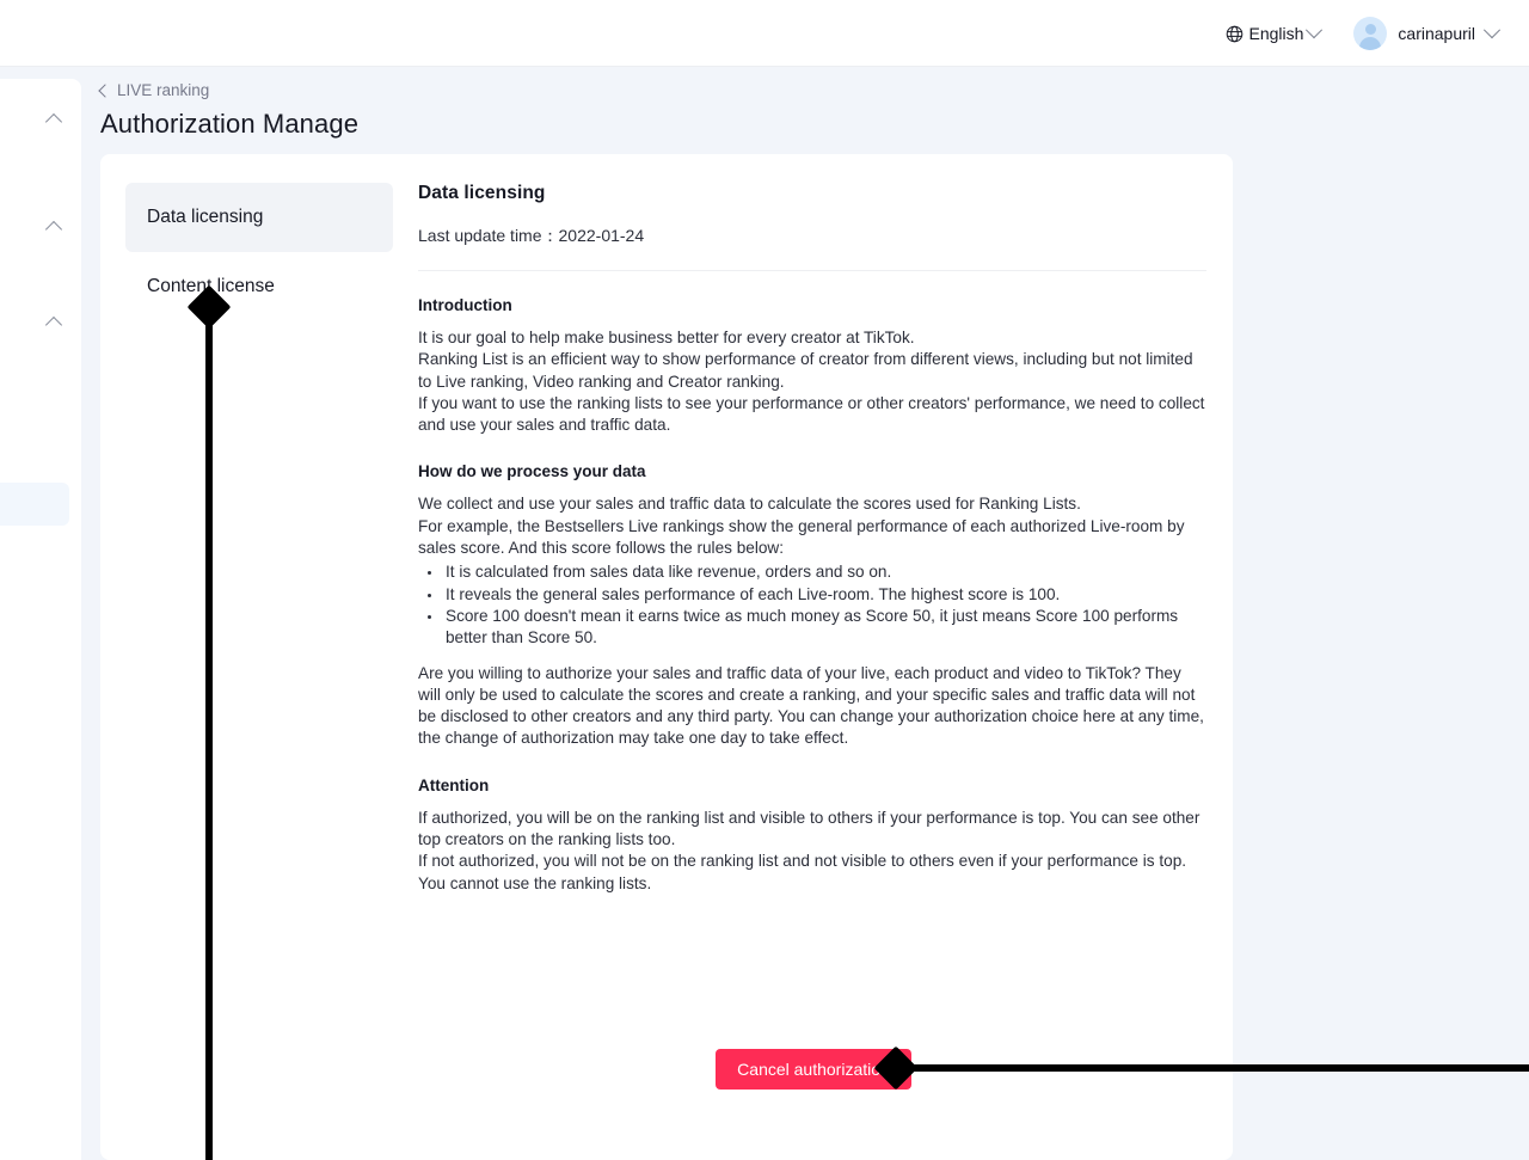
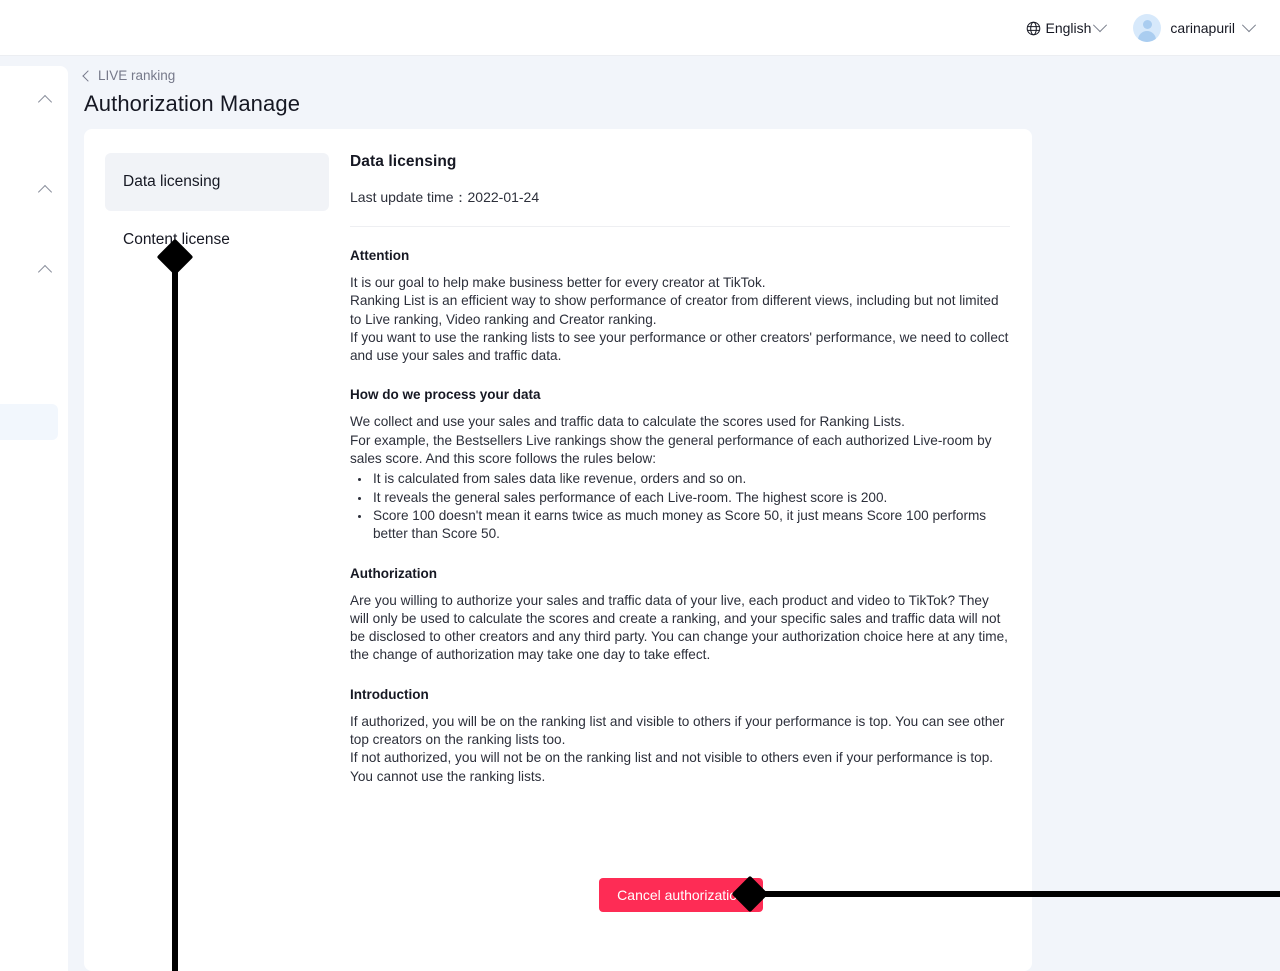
  English
  carinapuril
  LIVE ranking
  Authorization Manage
  Data licensing
  Conten license
  Data licensing
  Last update time：2022-01-24
- Introduction
+ Attention
  It is our goal to help make business better for every creator at TikTok.
  Ranking List is an efficient way to show performance of creator from different views, including but not limited to Live ranking, Video ranking and Creator ranking.
  If you want to use the ranking lists to see your performance or other creators' performance, we need to collect and use your sales and traffic data.
  How do we process your data
  We collect and use your sales and traffic data to calculate the scores used for Ranking Lists.
  For example, the Bestsellers Live rankings show the general performance of each authorized Live-room by sales score. And this score follows the rules below:
  It is calculated from sales data like revenue, orders and so on.
- It reveals the general sales performance of each Live-room. The highest score is 100.
+ It reveals the general sales performance of each Live-room. The highest score is 200.
  Score 100 doesn't mean it earns twice as much money as Score 50, it just means Score 100 performs better than Score 50.
+ Authorization
  Are you willing to authorize your sales and traffic data of your live, each product and video to TikTok? They will only be used to calculate the scores and create a ranking, and your specific sales and traffic data will not be disclosed to other creators and any third party. You can change your authorization choice here at any time, the change of authorization may take one day to take effect.
- Attention
+ Introduction
  If authorized, you will be on the ranking list and visible to others if your performance is top. You can see other top creators on the ranking lists too.
  If not authorized, you will not be on the ranking list and not visible to others even if your performance is top. You cannot use the ranking lists.
  Cancel authorizati
